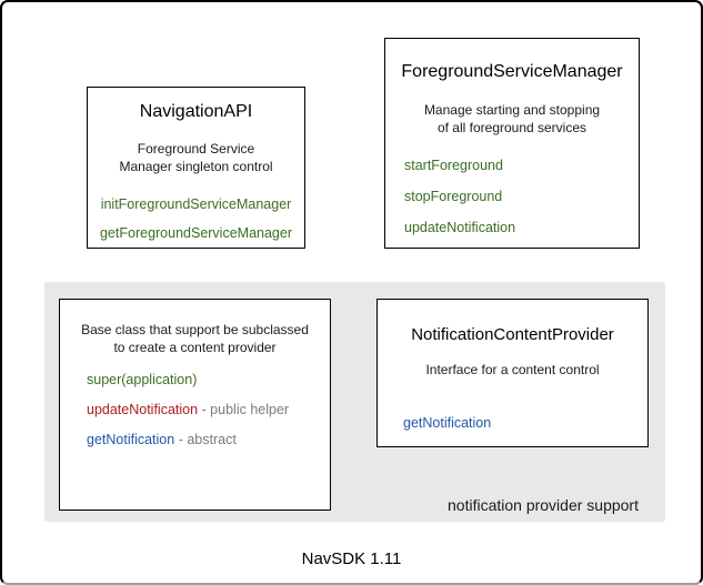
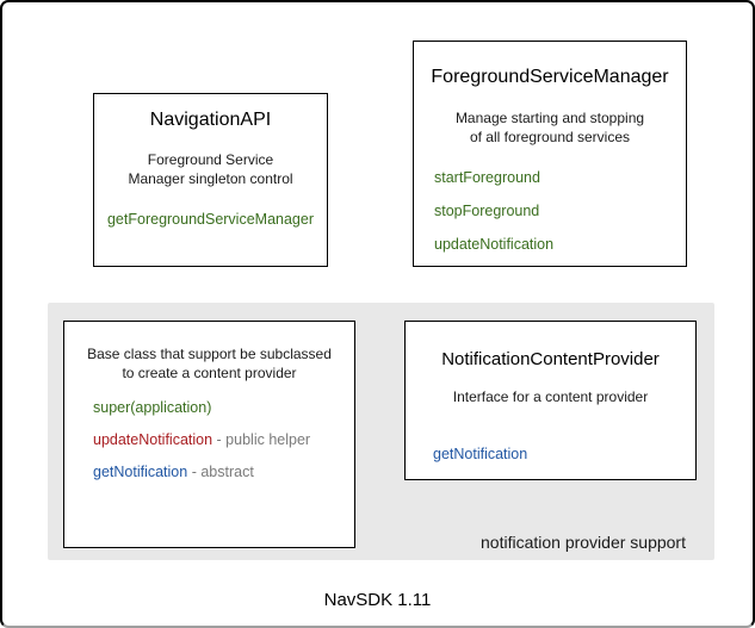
  NavigationAPI
  Foreground Service
  Manager singleton control
- initForegroundServiceManager
  getForegroundServiceManager
  ForegroundServiceManager
  Manage starting and stopping
  of all foreground services
  startForeground
  stopForeground
  updateNotification
  Base class that support be subclassed
  to create a content provider
  super(application)
  updateNotification - public helper
  getNotification - abstract
  NotificationContentProvider
- Interface for a content control
+ Interface for a content provider
  getNotification
  notification provider support
  NavSDK 1.11
